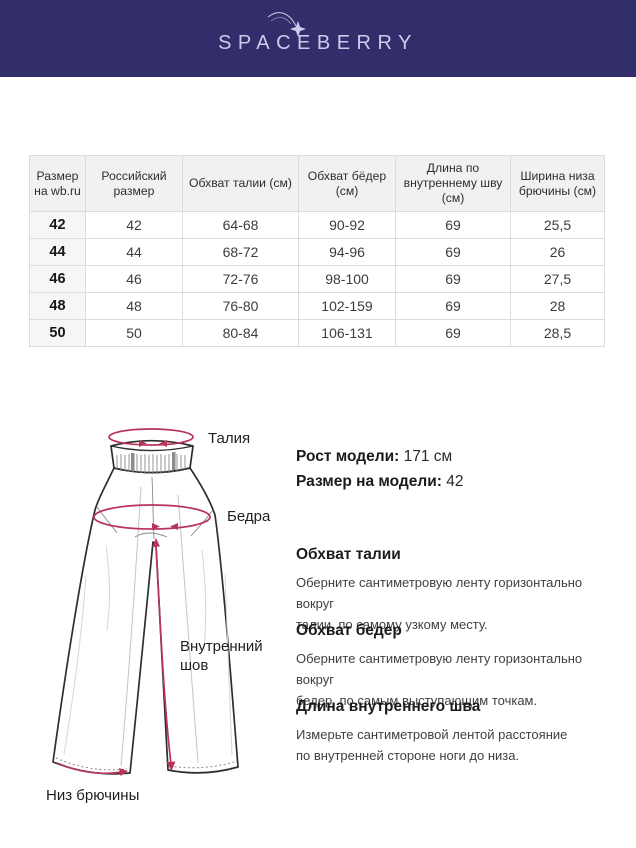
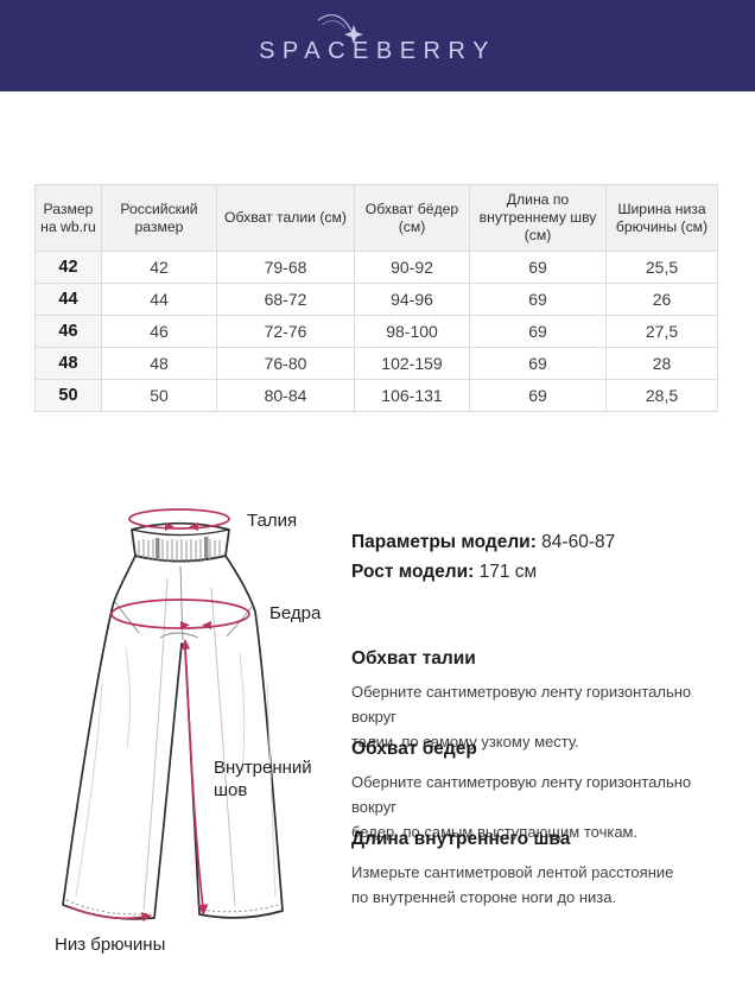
  SPACEBERRY
  Размер на wb.ru	Российский размер	Обхват талии (см)	Обхват бёдер (см)	Длина по внутреннему шву (см)	Ширина низа брючины (см)
- 42	42	64-68	90-92	69	25,5
+ 42	42	79-68	90-92	69	25,5
  44	44	68-72	94-96	69	26
  46	46	72-76	98-100	69	27,5
  48	48	76-80	102-159	69	28
  50	50	80-84	106-131	69	28,5
  Талия
  Бедра
  Внутренний шов
  Низ брючины
+ Параметры модели: 84-60-87
  Рост модели: 171 см
- Размер на модели: 42
  Обхват талии
  Оберните сантиметровую ленту горизонтально вокруг
  талии, по самому узкому месту.
  Обхват бедер
  Оберните сантиметровую ленту горизонтально вокруг
  бедер, по самым выступающим точкам.
  Длина внутреннего шва
  Измерьте сантиметровой лентой расстояние
  по внутренней стороне ноги до низа.
